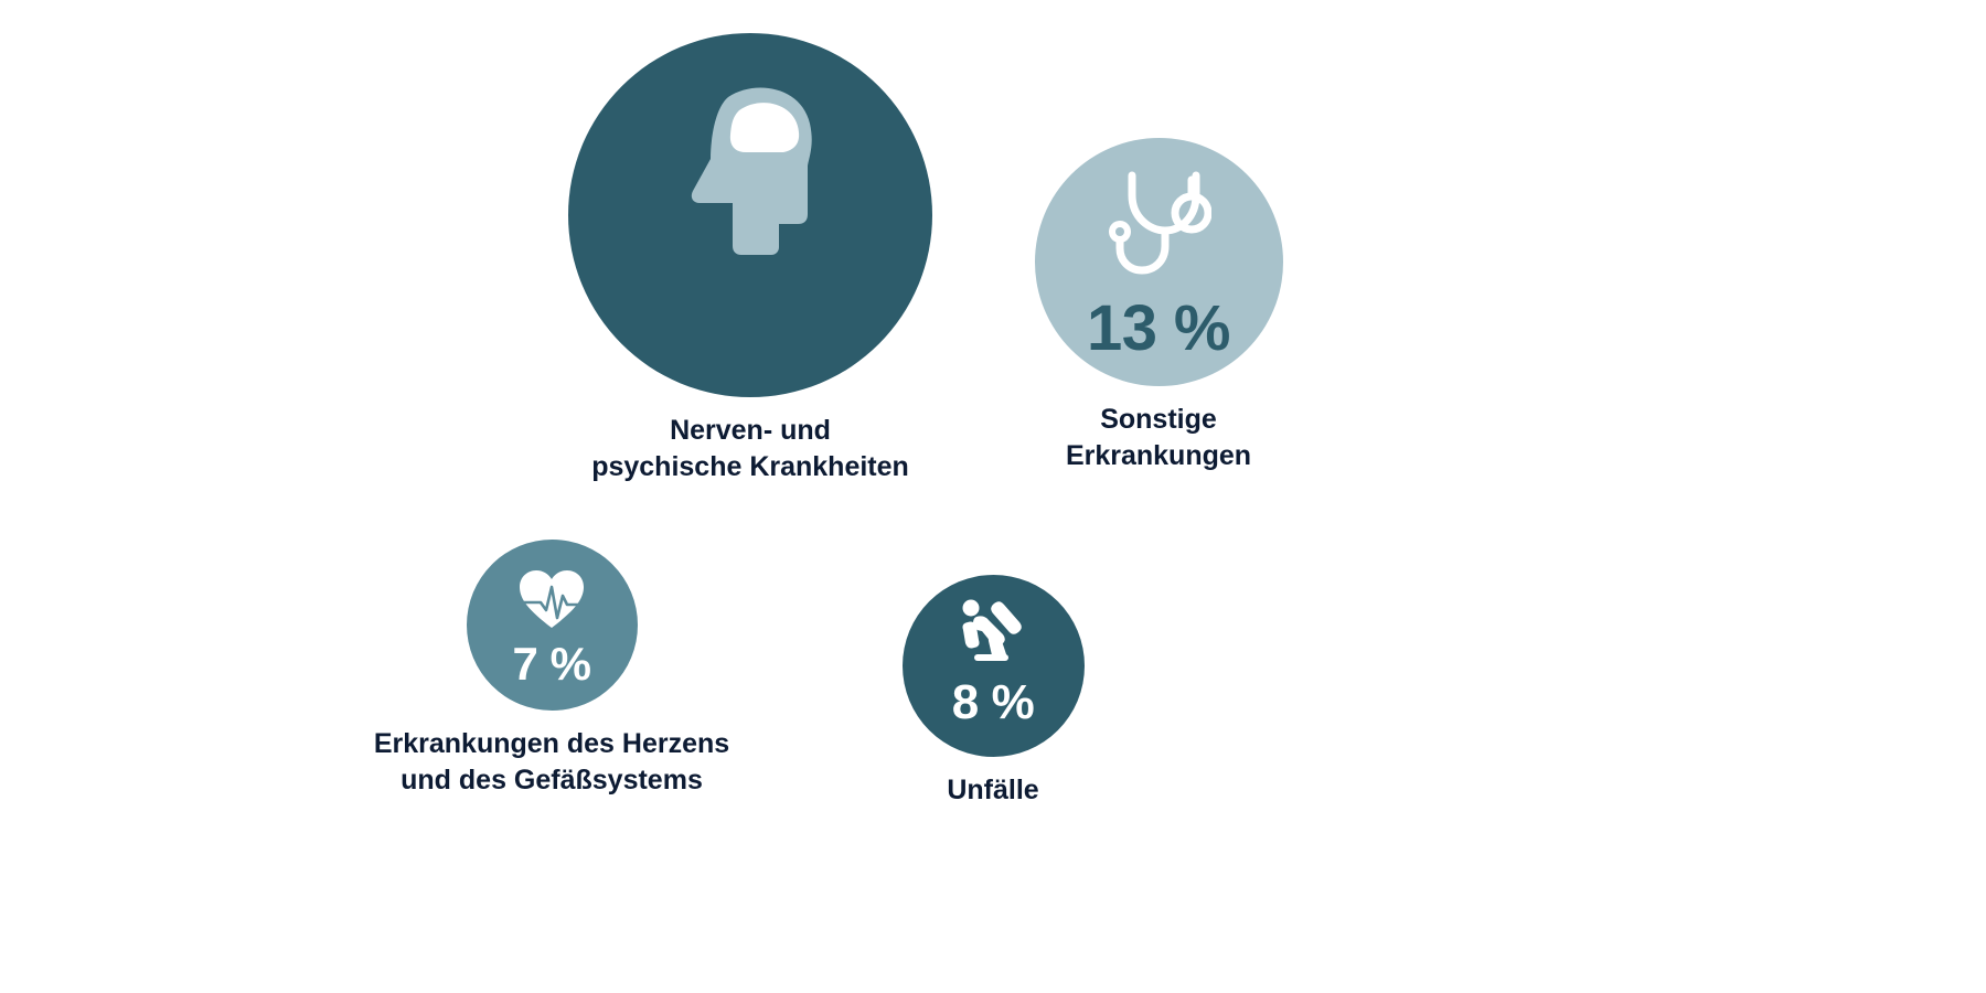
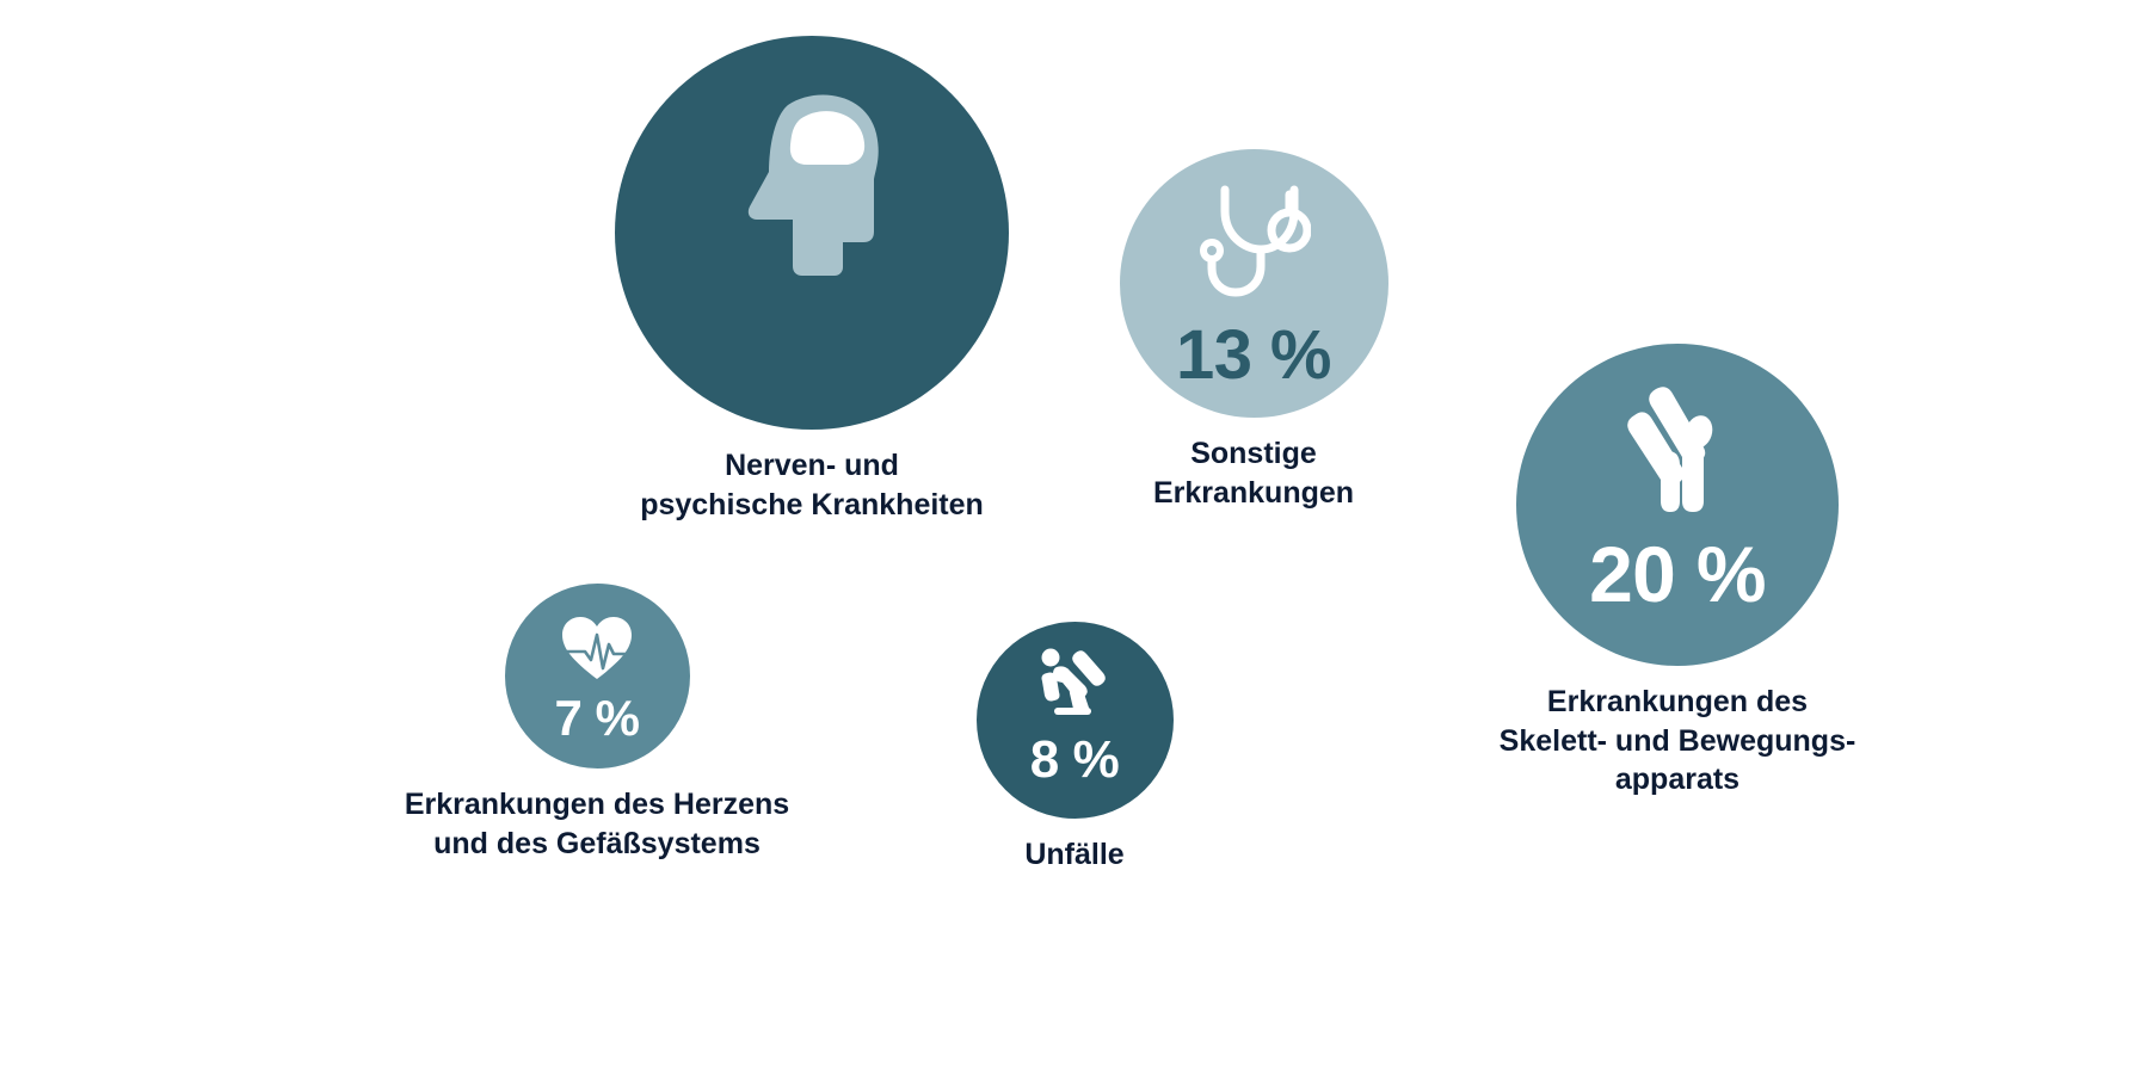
  Nerven- und
  psychische Krankheiten
  13 %
  Sonstige
  Erkrankungen
+ 20 %
+ Erkrankungen des
+ Skelett- und Bewegungs-
+ apparats
  7 %
  Erkrankungen des Herzens
  und des Gefäßsystems
  8 %
  Unfälle
